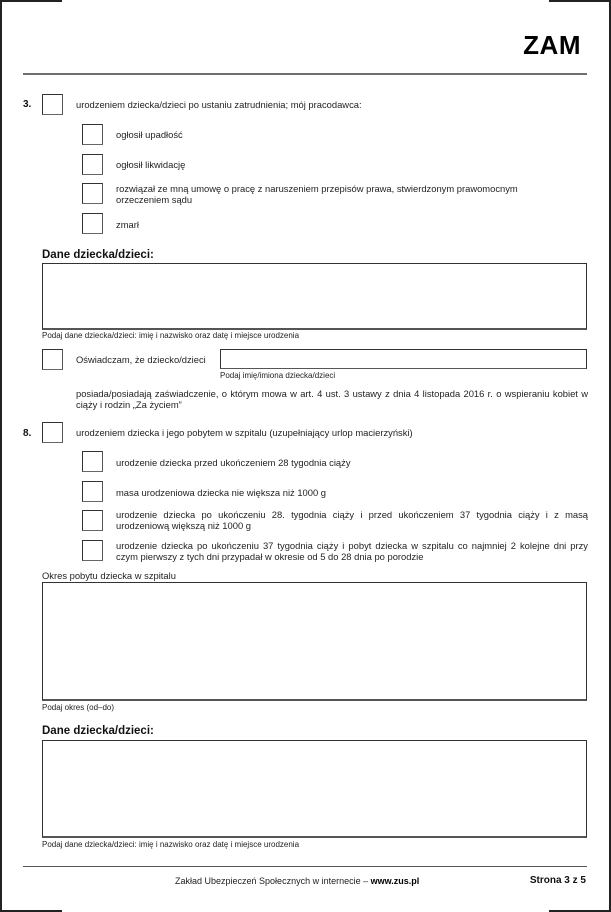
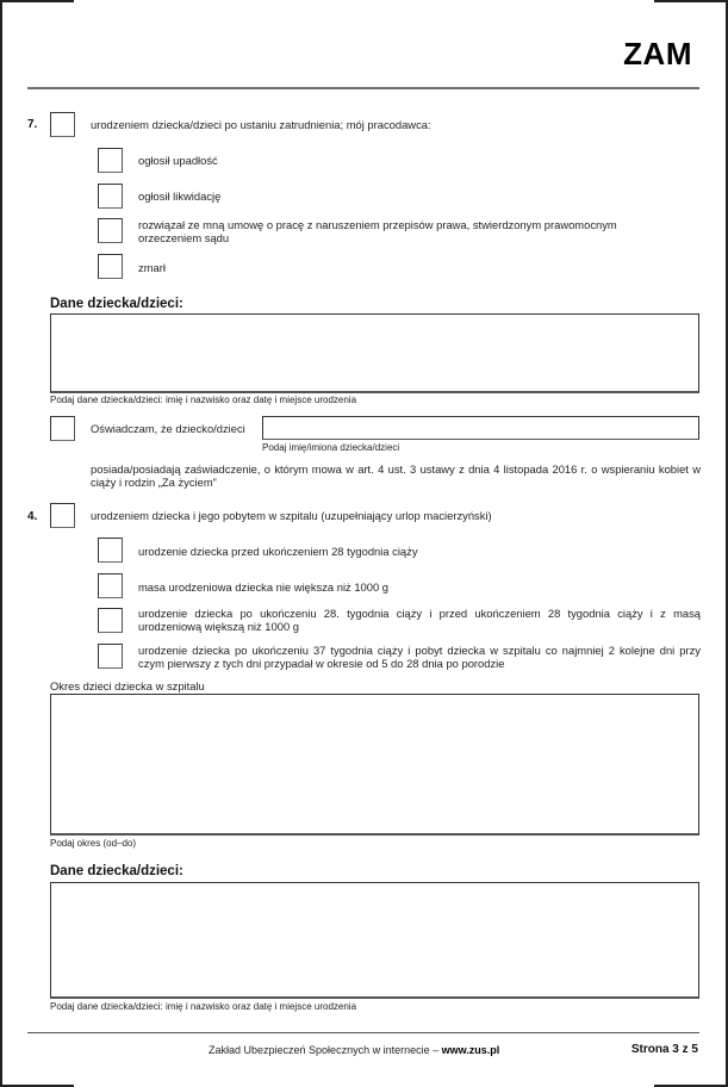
  ZAM
- 3.
+ 7.
  urodzeniem dziecka/dzieci po ustaniu zatrudnienia; mój pracodawca:
  ogłosił upadłość
  ogłosił likwidację
  rozwiązał ze mną umowę o pracę z naruszeniem przepisów prawa, stwierdzonym prawomocnym orzeczeniem sądu
  zmarł
  Dane dziecka/dzieci:
  Podaj dane dziecka/dzieci: imię i nazwisko oraz datę i miejsce urodzenia
  Oświadczam, że dziecko/dzieci
  Podaj imię/imiona dziecka/dzieci
  posiada/posiadają zaświadczenie, o którym mowa w art. 4 ust. 3 ustawy z dnia 4 listopada 2016 r. o wspieraniu kobiet w ciąży i rodzin „Za życiem”
- 8.
+ 4.
  urodzeniem dziecka i jego pobytem w szpitalu (uzupełniający urlop macierzyński)
  urodzenie dziecka przed ukończeniem 28 tygodnia ciąży
  masa urodzeniowa dziecka nie większa niż 1000 g
- urodzenie dziecka po ukończeniu 28. tygodnia ciąży i przed ukończeniem 37 tygodnia ciąży i z masą urodzeniową większą niż 1000 g
+ urodzenie dziecka po ukończeniu 28. tygodnia ciąży i przed ukończeniem 28 tygodnia ciąży i z masą urodzeniową większą niż 1000 g
  urodzenie dziecka po ukończeniu 37 tygodnia ciąży i pobyt dziecka w szpitalu co najmniej 2 kolejne dni przy czym pierwszy z tych dni przypadał w okresie od 5 do 28 dnia po porodzie
- Okres pobytu dziecka w szpitalu
+ Okres dzieci dziecka w szpitalu
  Podaj okres (od–do)
  Dane dziecka/dzieci:
  Podaj dane dziecka/dzieci: imię i nazwisko oraz datę i miejsce urodzenia
  Zakład Ubezpieczeń Społecznych w internecie – www.zus.pl
  Strona 3 z 5
